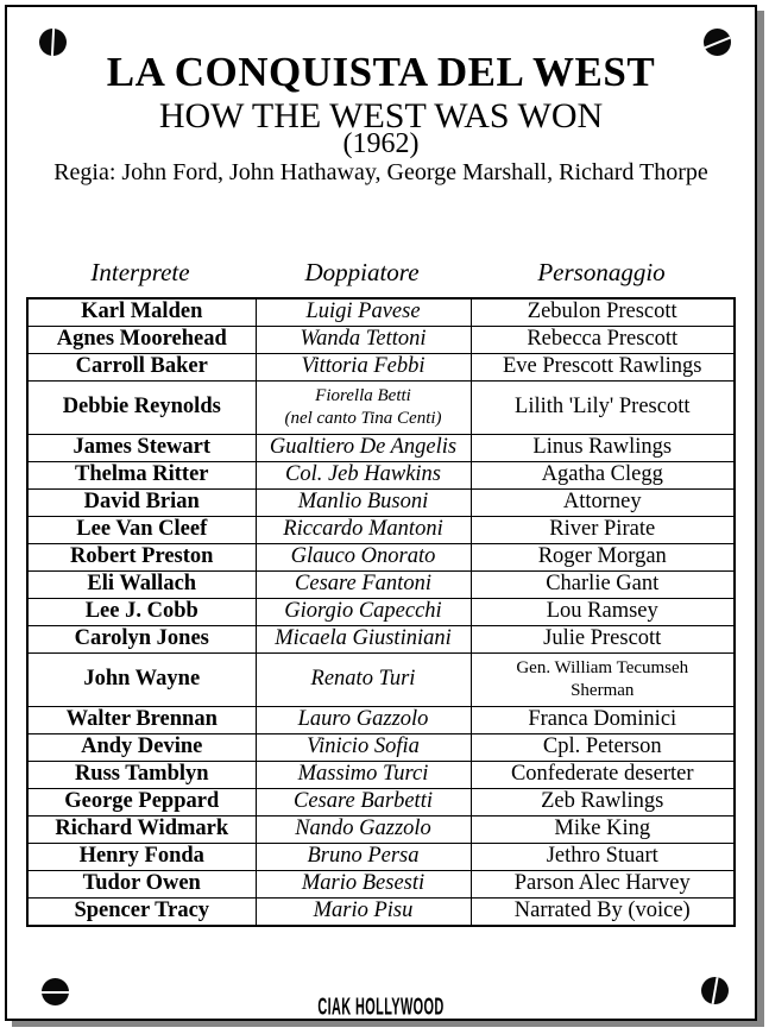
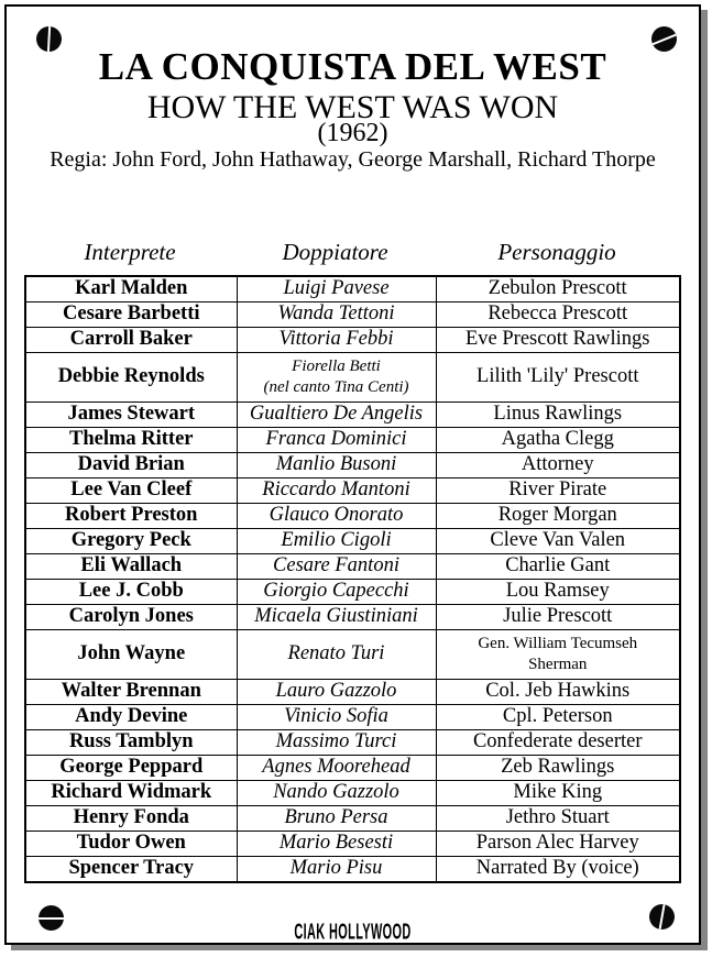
  LA CONQUISTA DEL WEST
  HOW THE WEST WAS WON
  (1962)
  Regia: John Ford, John Hathaway, George Marshall, Richard Thorpe
  Interprete
  Doppiatore
  Personaggio
  Karl Malden	Luigi Pavese	Zebulon Prescott
- Agnes Moorehead	Wanda Tettoni	Rebecca Prescott
+ Cesare Barbetti	Wanda Tettoni	Rebecca Prescott
  Carroll Baker	Vittoria Febbi	Eve Prescott Rawlings
  Debbie Reynolds	Fiorella Betti(nel canto Tina Centi)	Lilith 'Lily' Prescott
  James Stewart	Gualtiero De Angelis	Linus Rawlings
- Thelma Ritter	Col. Jeb Hawkins	Agatha Clegg
+ Thelma Ritter	Franca Dominici	Agatha Clegg
  David Brian	Manlio Busoni	Attorney
  Lee Van Cleef	Riccardo Mantoni	River Pirate
  Robert Preston	Glauco Onorato	Roger Morgan
+ Gregory Peck	Emilio Cigoli	Cleve Van Valen
  Eli Wallach	Cesare Fantoni	Charlie Gant
  Lee J. Cobb	Giorgio Capecchi	Lou Ramsey
  Carolyn Jones	Micaela Giustiniani	Julie Prescott
  John Wayne	Renato Turi	Gen. William TecumsehSherman
- Walter Brennan	Lauro Gazzolo	Franca Dominici
+ Walter Brennan	Lauro Gazzolo	Col. Jeb Hawkins
  Andy Devine	Vinicio Sofia	Cpl. Peterson
  Russ Tamblyn	Massimo Turci	Confederate deserter
- George Peppard	Cesare Barbetti	Zeb Rawlings
+ George Peppard	Agnes Moorehead	Zeb Rawlings
  Richard Widmark	Nando Gazzolo	Mike King
  Henry Fonda	Bruno Persa	Jethro Stuart
  Tudor Owen	Mario Besesti	Parson Alec Harvey
  Spencer Tracy	Mario Pisu	Narrated By (voice)
  CIAK HOLLYWOOD
